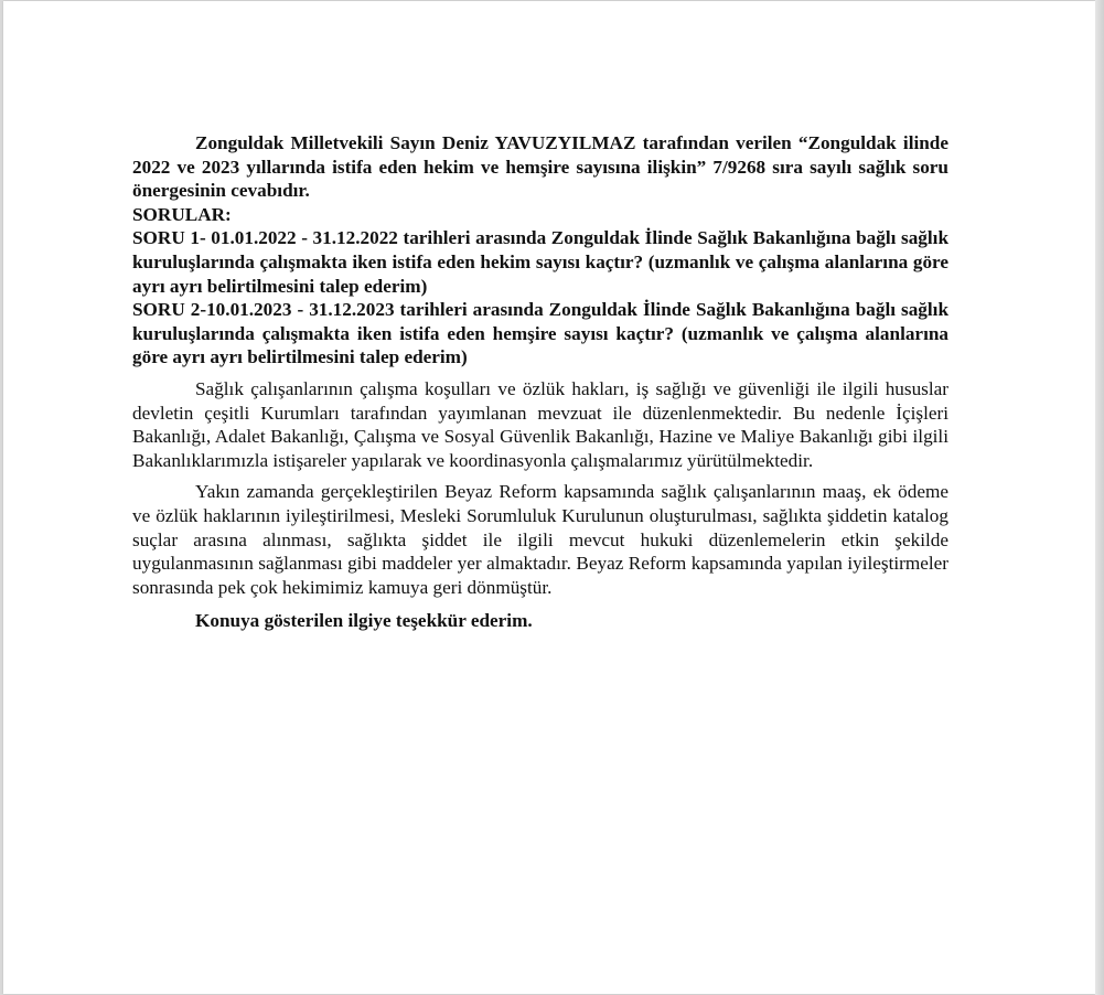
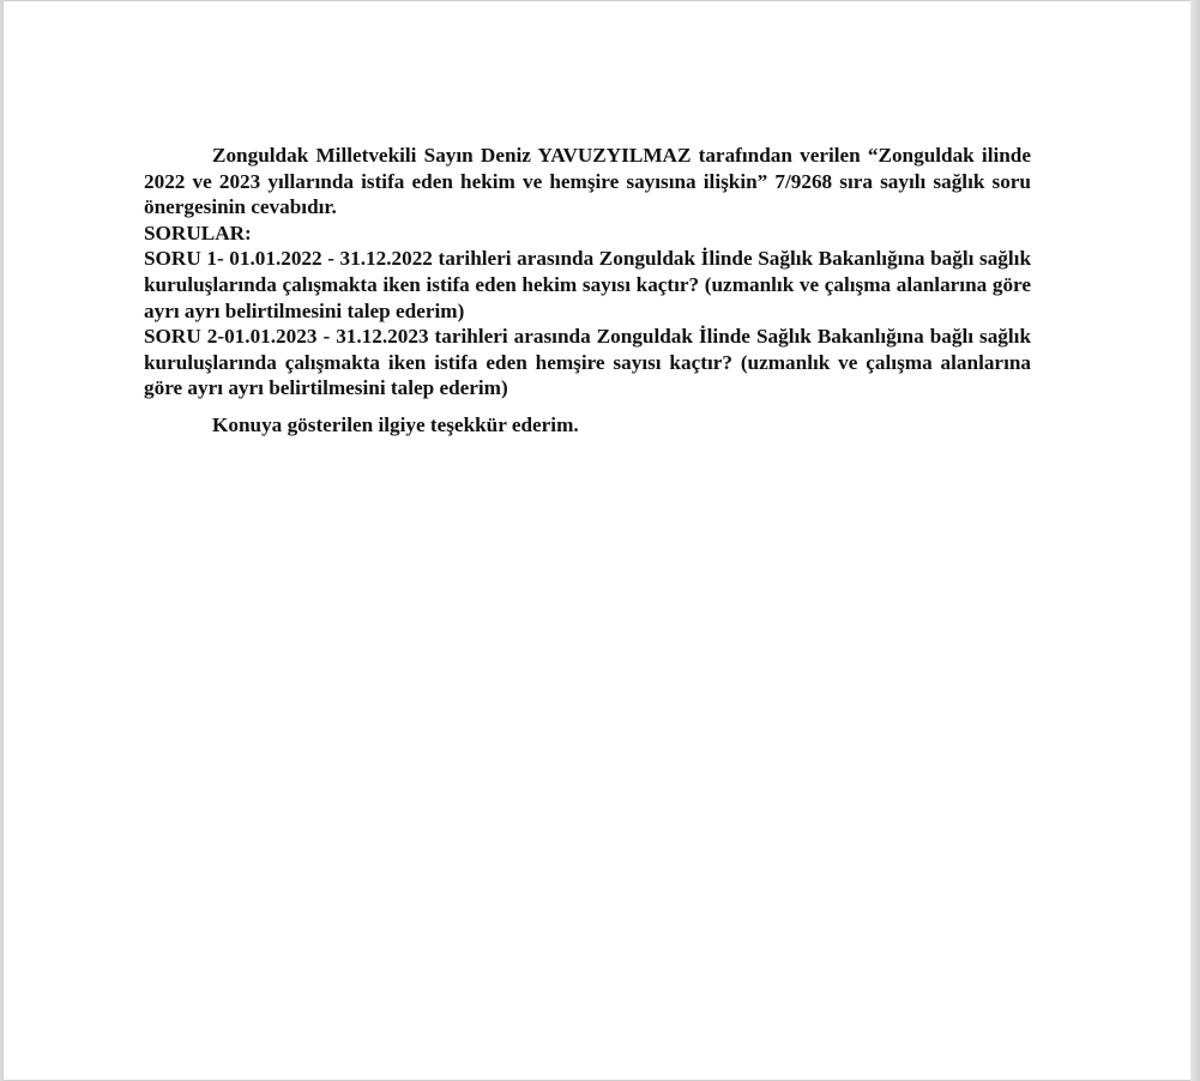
  Zonguldak Milletvekili Sayın Deniz YAVUZYILMAZ tarafından verilen “Zonguldak ilinde 2022 ve 2023 yıllarında istifa eden hekim ve hemşire sayısına ilişkin” 7/9268 sıra sayılı sağlık soru önergesinin cevabıdır.
  SORULAR:
  SORU 1- 01.01.2022 - 31.12.2022 tarihleri arasında Zonguldak İlinde Sağlık Bakanlığına bağlı sağlık kuruluşlarında çalışmakta iken istifa eden hekim sayısı kaçtır? (uzmanlık ve çalışma alanlarına göre ayrı ayrı belirtilmesini talep ederim)
- SORU 2-10.01.2023 - 31.12.2023 tarihleri arasında Zonguldak İlinde Sağlık Bakanlığına bağlı sağlık kuruluşlarında çalışmakta iken istifa eden hemşire sayısı kaçtır? (uzmanlık ve çalışma alanlarına göre ayrı ayrı belirtilmesini talep ederim)
+ SORU 2-01.01.2023 - 31.12.2023 tarihleri arasında Zonguldak İlinde Sağlık Bakanlığına bağlı sağlık kuruluşlarında çalışmakta iken istifa eden hemşire sayısı kaçtır? (uzmanlık ve çalışma alanlarına göre ayrı ayrı belirtilmesini talep ederim)
- Sağlık çalışanlarının çalışma koşulları ve özlük hakları, iş sağlığı ve güvenliği ile ilgili hususlar devletin çeşitli Kurumları tarafından yayımlanan mevzuat ile düzenlenmektedir. Bu nedenle İçişleri Bakanlığı, Adalet Bakanlığı, Çalışma ve Sosyal Güvenlik Bakanlığı, Hazine ve Maliye Bakanlığı gibi ilgili Bakanlıklarımızla istişareler yapılarak ve koordinasyonla çalışmalarımız yürütülmektedir.
- Yakın zamanda gerçekleştirilen Beyaz Reform kapsamında sağlık çalışanlarının maaş, ek ödeme ve özlük haklarının iyileştirilmesi, Mesleki Sorumluluk Kurulunun oluşturulması, sağlıkta şiddetin katalog suçlar arasına alınması, sağlıkta şiddet ile ilgili mevcut hukuki düzenlemelerin etkin şekilde uygulanmasının sağlanması gibi maddeler yer almaktadır. Beyaz Reform kapsamında yapılan iyileştirmeler sonrasında pek çok hekimimiz kamuya geri dönmüştür.
  Konuya gösterilen ilgiye teşekkür ederim.
